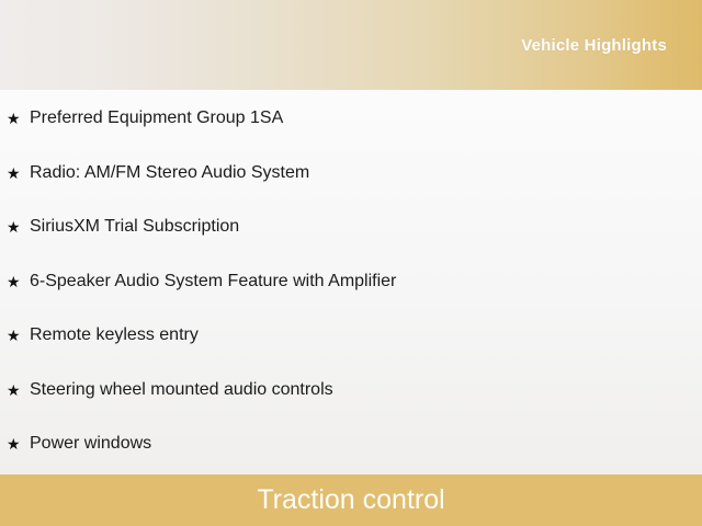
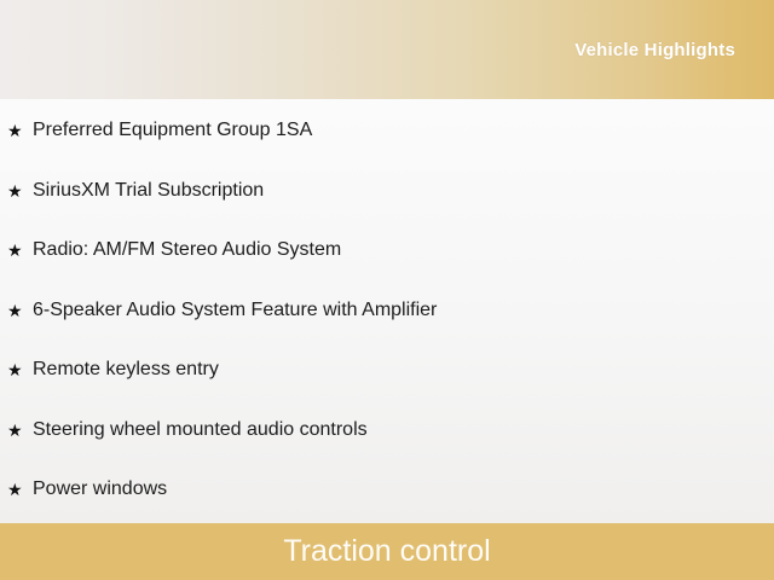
  Vehicle Highlights
  ★
  Preferred Equipment Group 1SA
  ★
- Radio: AM/FM Stereo Audio System
+ SiriusXM Trial Subscription
  ★
- SiriusXM Trial Subscription
+ Radio: AM/FM Stereo Audio System
  ★
  6-Speaker Audio System Feature with Amplifier
  ★
  Remote keyless entry
  ★
  Steering wheel mounted audio controls
  ★
  Power windows
  Traction control
